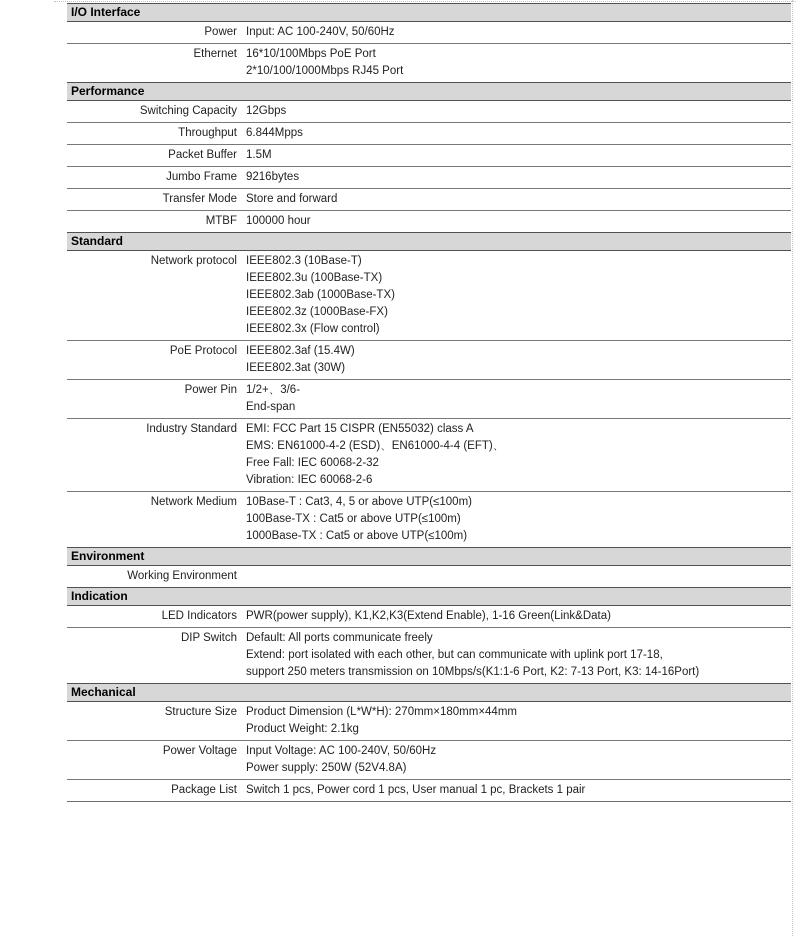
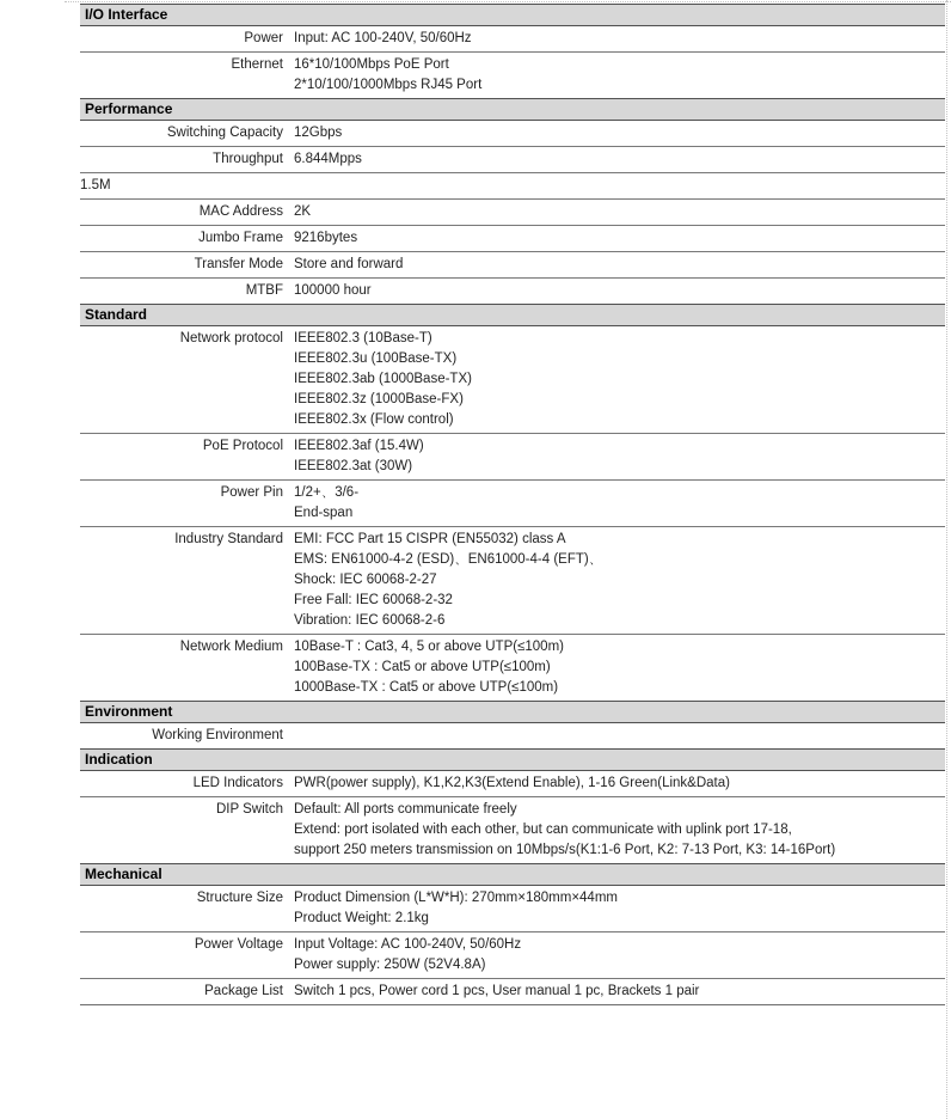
  I/O Interface
  Power
  Input: AC 100-240V, 50/60Hz
  Ethernet
  16*10/100Mbps PoE Port
  2*10/100/1000Mbps RJ45 Port
  Performance
  Switching Capacity
  12Gbps
  Throughput
  6.844Mpps
- Packet Buffer
  1.5M
+ MAC Address
+ 2K
  Jumbo Frame
  9216bytes
  Transfer Mode
  Store and forward
  MTBF
  100000 hour
  Standard
  Network protocol
  IEEE802.3 (10Base-T)
  IEEE802.3u (100Base-TX)
  IEEE802.3ab (1000Base-TX)
  IEEE802.3z (1000Base-FX)
  IEEE802.3x (Flow control)
  PoE Protocol
  IEEE802.3af (15.4W)
  IEEE802.3at (30W)
  Power Pin
  1/2+、3/6-
  End-span
  Industry Standard
  EMI: FCC Part 15 CISPR (EN55032) class A
  EMS: EN61000-4-2 (ESD)、EN61000-4-4 (EFT)、
+ Shock: IEC 60068-2-27
  Free Fall: IEC 60068-2-32
  Vibration: IEC 60068-2-6
  Network Medium
  10Base-T : Cat3, 4, 5 or above UTP(≤100m)
  100Base-TX : Cat5 or above UTP(≤100m)
  1000Base-TX : Cat5 or above UTP(≤100m)
  Environment
  Working Environment
  Indication
  LED Indicators
  PWR(power supply), K1,K2,K3(Extend Enable), 1-16 Green(Link&Data)
  DIP Switch
  Default: All ports communicate freely
  Extend: port isolated with each other, but can communicate with uplink port 17-18,
  support 250 meters transmission on 10Mbps/s(K1:1-6 Port, K2: 7-13 Port, K3: 14-16Port)
  Mechanical
  Structure Size
  Product Dimension (L*W*H): 270mm×180mm×44mm
  Product Weight: 2.1kg
  Power Voltage
  Input Voltage: AC 100-240V, 50/60Hz
  Power supply: 250W (52V4.8A)
  Package List
  Switch 1 pcs, Power cord 1 pcs, User manual 1 pc, Brackets 1 pair
